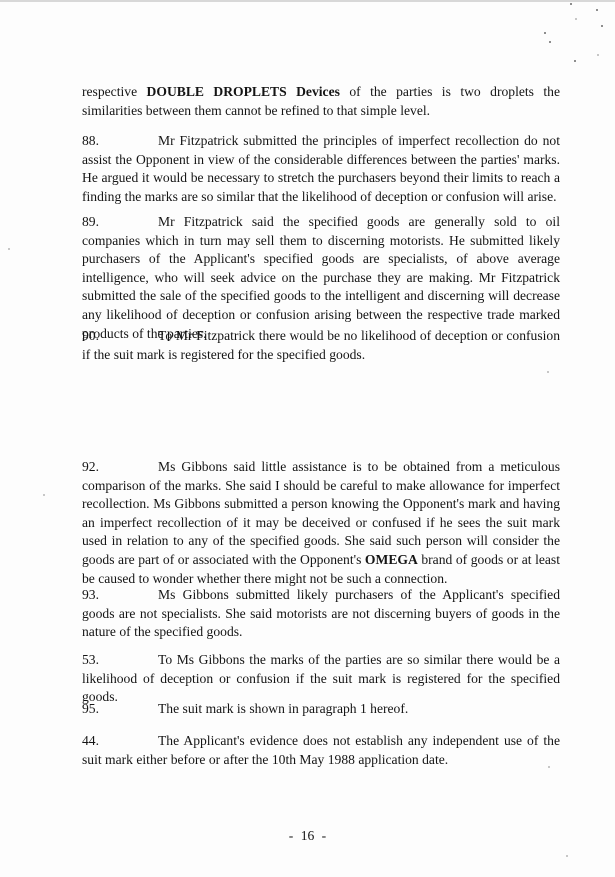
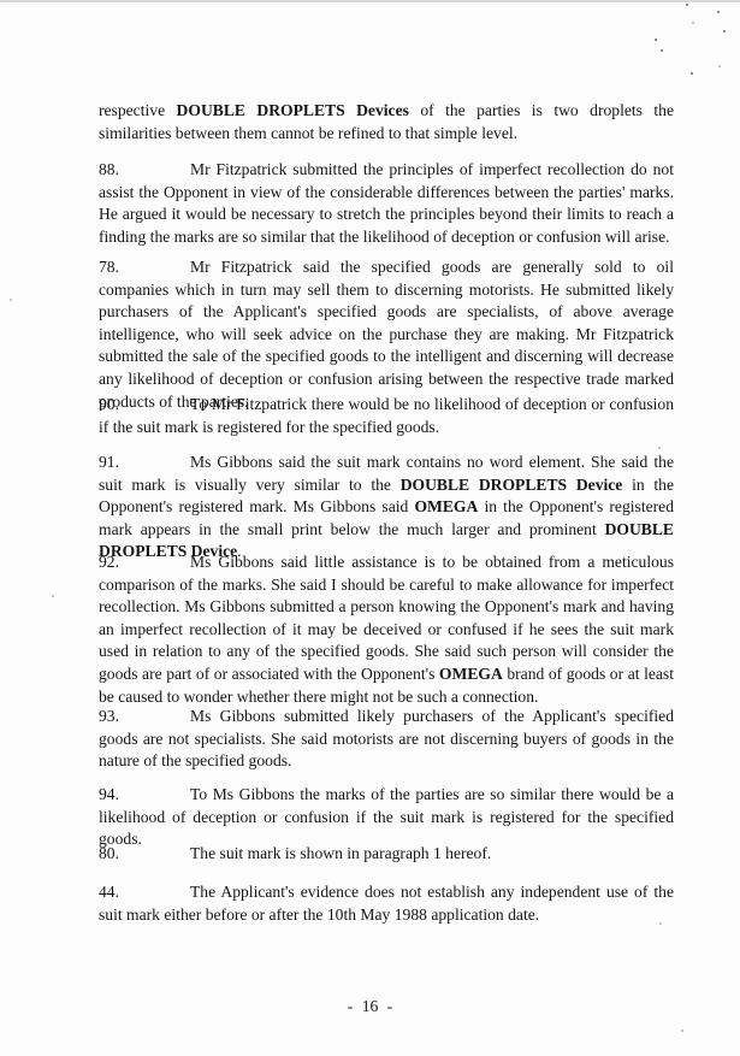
  respective DOUBLE DROPLETS Devices of the parties is two droplets the similarities between them cannot be refined to that simple level.
- 88. Mr Fitzpatrick submitted the principles of imperfect recollection do not assist the Opponent in view of the considerable differences between the parties' marks. He argued it would be necessary to stretch the purchasers beyond their limits to reach a finding the marks are so similar that the likelihood of deception or confusion will arise.
+ 88. Mr Fitzpatrick submitted the principles of imperfect recollection do not assist the Opponent in view of the considerable differences between the parties' marks. He argued it would be necessary to stretch the principles beyond their limits to reach a finding the marks are so similar that the likelihood of deception or confusion will arise.
- 89. Mr Fitzpatrick said the specified goods are generally sold to oil companies which in turn may sell them to discerning motorists. He submitted likely purchasers of the Applicant's specified goods are specialists, of above average intelligence, who will seek advice on the purchase they are making. Mr Fitzpatrick submitted the sale of the specified goods to the intelligent and discerning will decrease any likelihood of deception or confusion arising between the respective trade marked products of the parties.
+ 78. Mr Fitzpatrick said the specified goods are generally sold to oil companies which in turn may sell them to discerning motorists. He submitted likely purchasers of the Applicant's specified goods are specialists, of above average intelligence, who will seek advice on the purchase they are making. Mr Fitzpatrick submitted the sale of the specified goods to the intelligent and discerning will decrease any likelihood of deception or confusion arising between the respective trade marked products of the parties.
  90. To Mr Fitzpatrick there would be no likelihood of deception or confusion if the suit mark is registered for the specified goods.
+ 91. Ms Gibbons said the suit mark contains no word element. She said the suit mark is visually very similar to the DOUBLE DROPLETS Device in the Opponent's registered mark. Ms Gibbons said OMEGA in the Opponent's registered mark appears in the small print below the much larger and prominent DOUBLE DROPLETS Device.
  92. Ms Gibbons said little assistance is to be obtained from a meticulous comparison of the marks. She said I should be careful to make allowance for imperfect recollection. Ms Gibbons submitted a person knowing the Opponent's mark and having an imperfect recollection of it may be deceived or confused if he sees the suit mark used in relation to any of the specified goods. She said such person will consider the goods are part of or associated with the Opponent's OMEGA brand of goods or at least be caused to wonder whether there might not be such a connection.
  93. Ms Gibbons submitted likely purchasers of the Applicant's specified goods are not specialists. She said motorists are not discerning buyers of goods in the nature of the specified goods.
- 53. To Ms Gibbons the marks of the parties are so similar there would be a likelihood of deception or confusion if the suit mark is registered for the specified goods.
+ 94. To Ms Gibbons the marks of the parties are so similar there would be a likelihood of deception or confusion if the suit mark is registered for the specified goods.
- 95. The suit mark is shown in paragraph 1 hereof.
+ 80. The suit mark is shown in paragraph 1 hereof.
  44. The Applicant's evidence does not establish any independent use of the suit mark either before or after the 10th May 1988 application date.
  - 16 -
